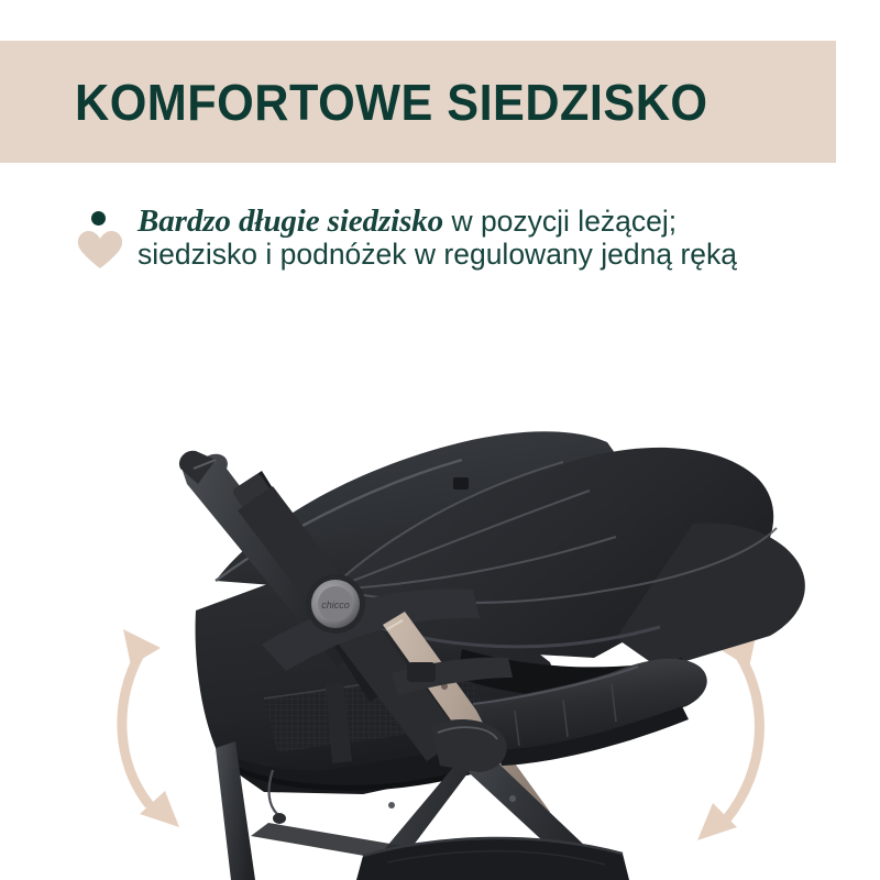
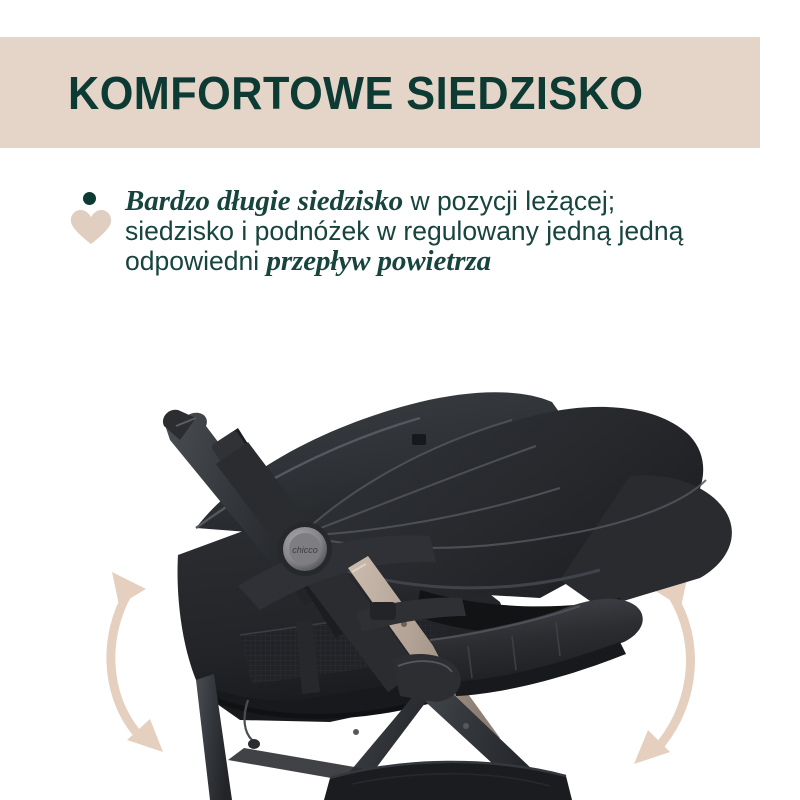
  KOMFORTOWE SIEDZISKO
  Bardzo długie siedzisko w pozycji leżącej;
- siedzisko i podnóżek w regulowany jedną ręką
+ siedzisko i podnóżek w regulowany jedną jedną
+ odpowiedni przepływ powietrza
  chicco
